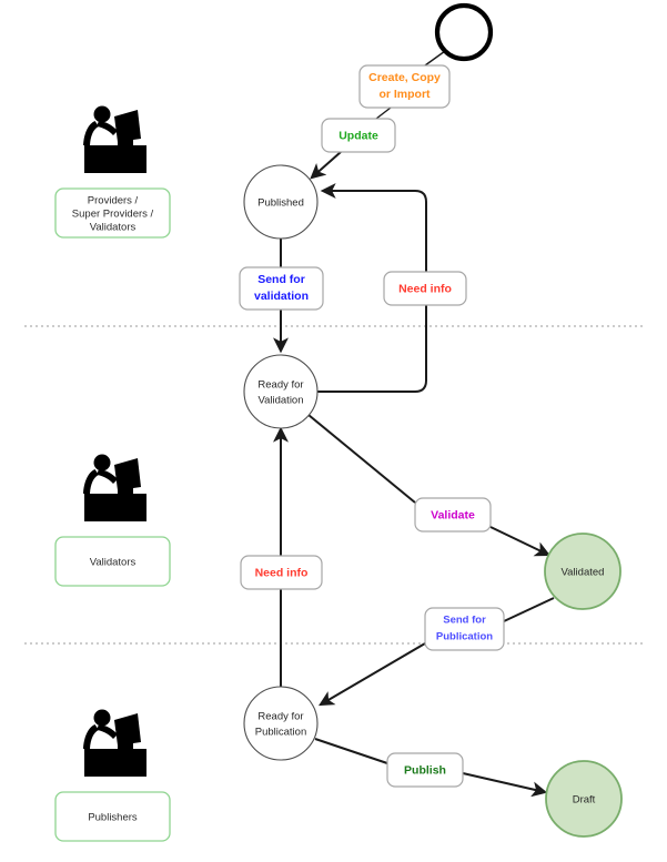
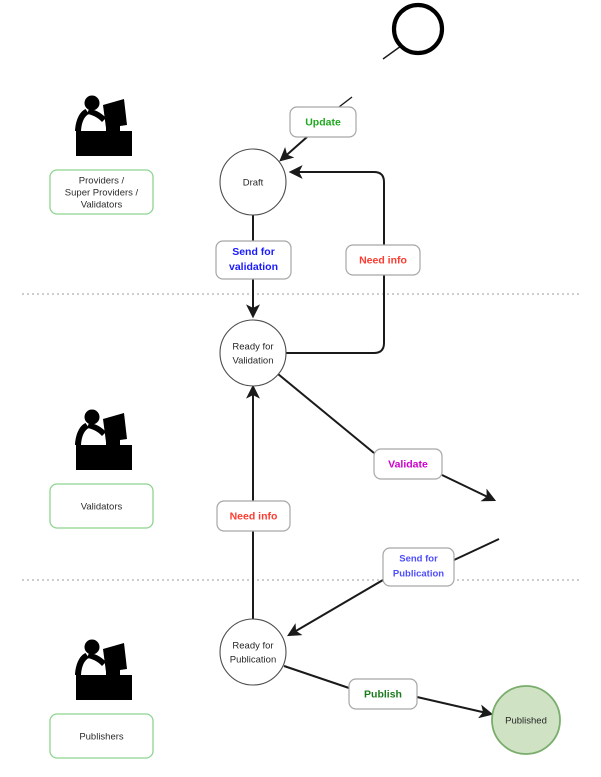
- Published
+ Draft
  Ready for
  Validation
- Validated
  Ready for
  Publication
- Draft
+ Published
- Create, Copy
- or Import
  Update
  Send for
  validation
  Need info
  Validate
  Need info
  Send for
  Publication
  Publish
  Providers /
  Super Providers /
  Validators
  Validators
  Publishers
